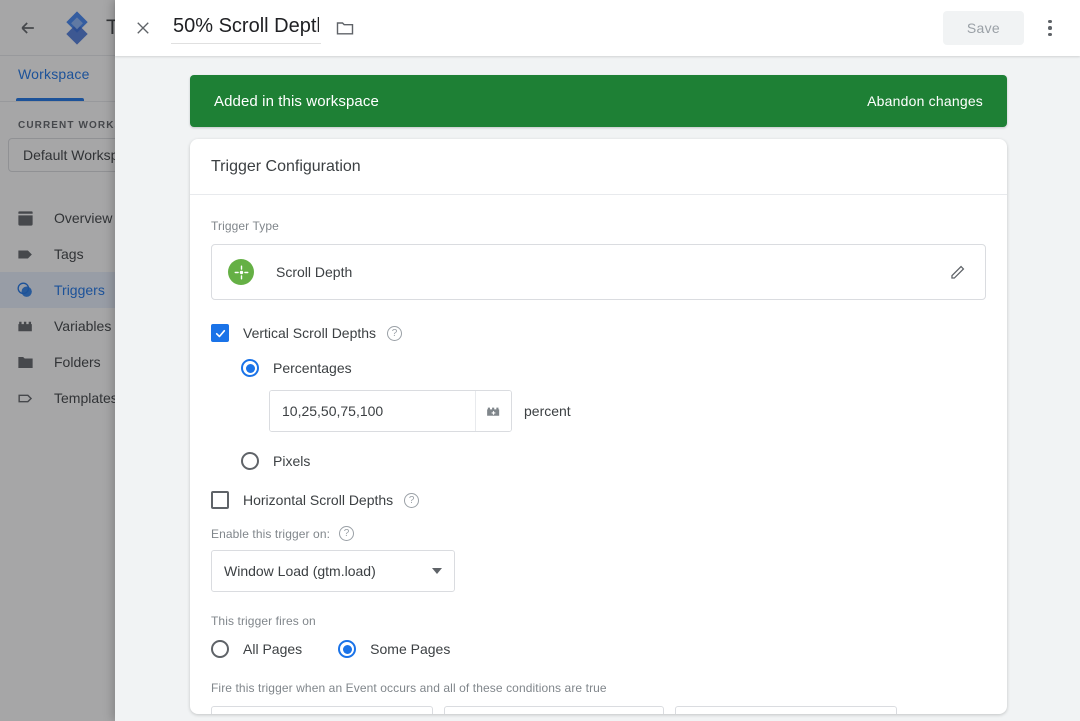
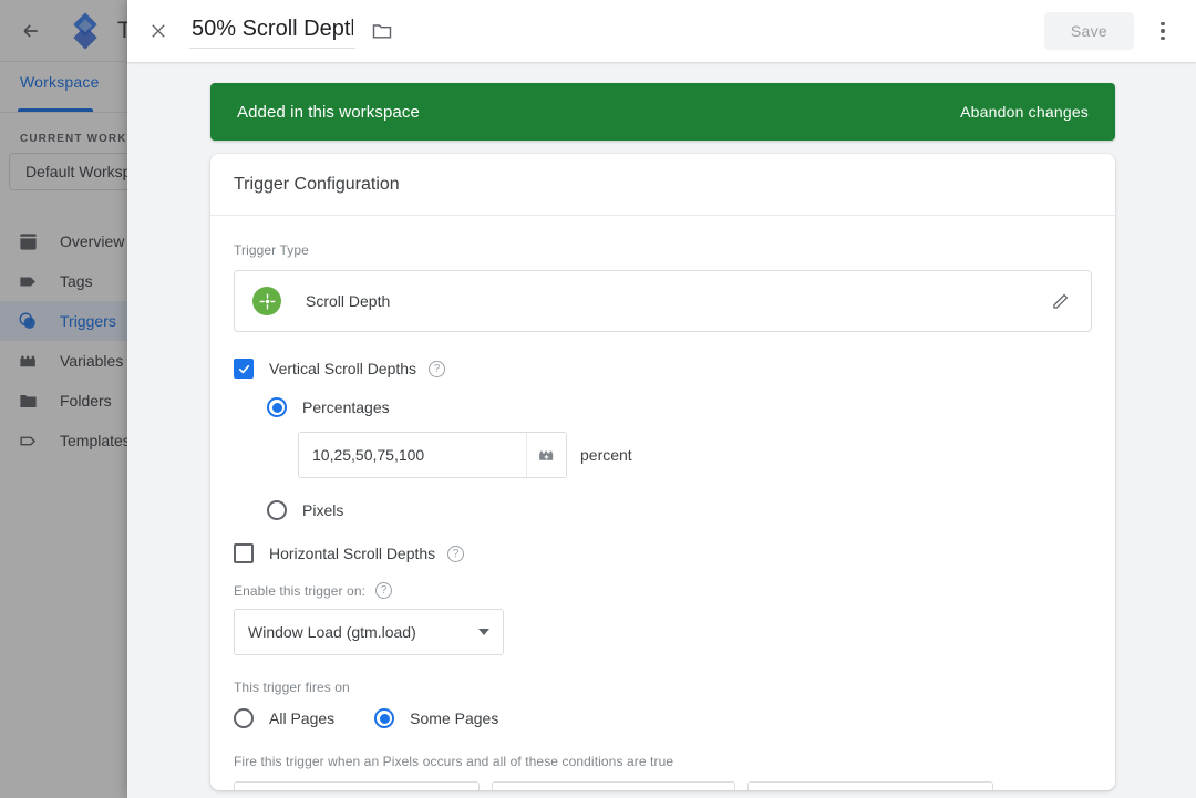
  Workspace
  Default Works
  Overview
  Tags
  Triggers
  Variables
  Folders
  Template
  50% Scroll Dept
  Save
  Added in this workspace
  Abandon changes
  Trigger Configuration
  Trigger Type
  Scroll Depth
  Vertical Scroll Depths
  ?
  Percentages
  10,25,50,75,100
  percent
  Pixels
  Horizontal Scroll Depths
  ?
  Enable this trigger on:
  ?
  Window Load (gtm.load)
  This trigger fires on
  All Pages
  Some Pages
- Fire this trigger when an Event occurs and all of these conditions are true
+ Fire this trigger when an Pixels occurs and all of these conditions are true
